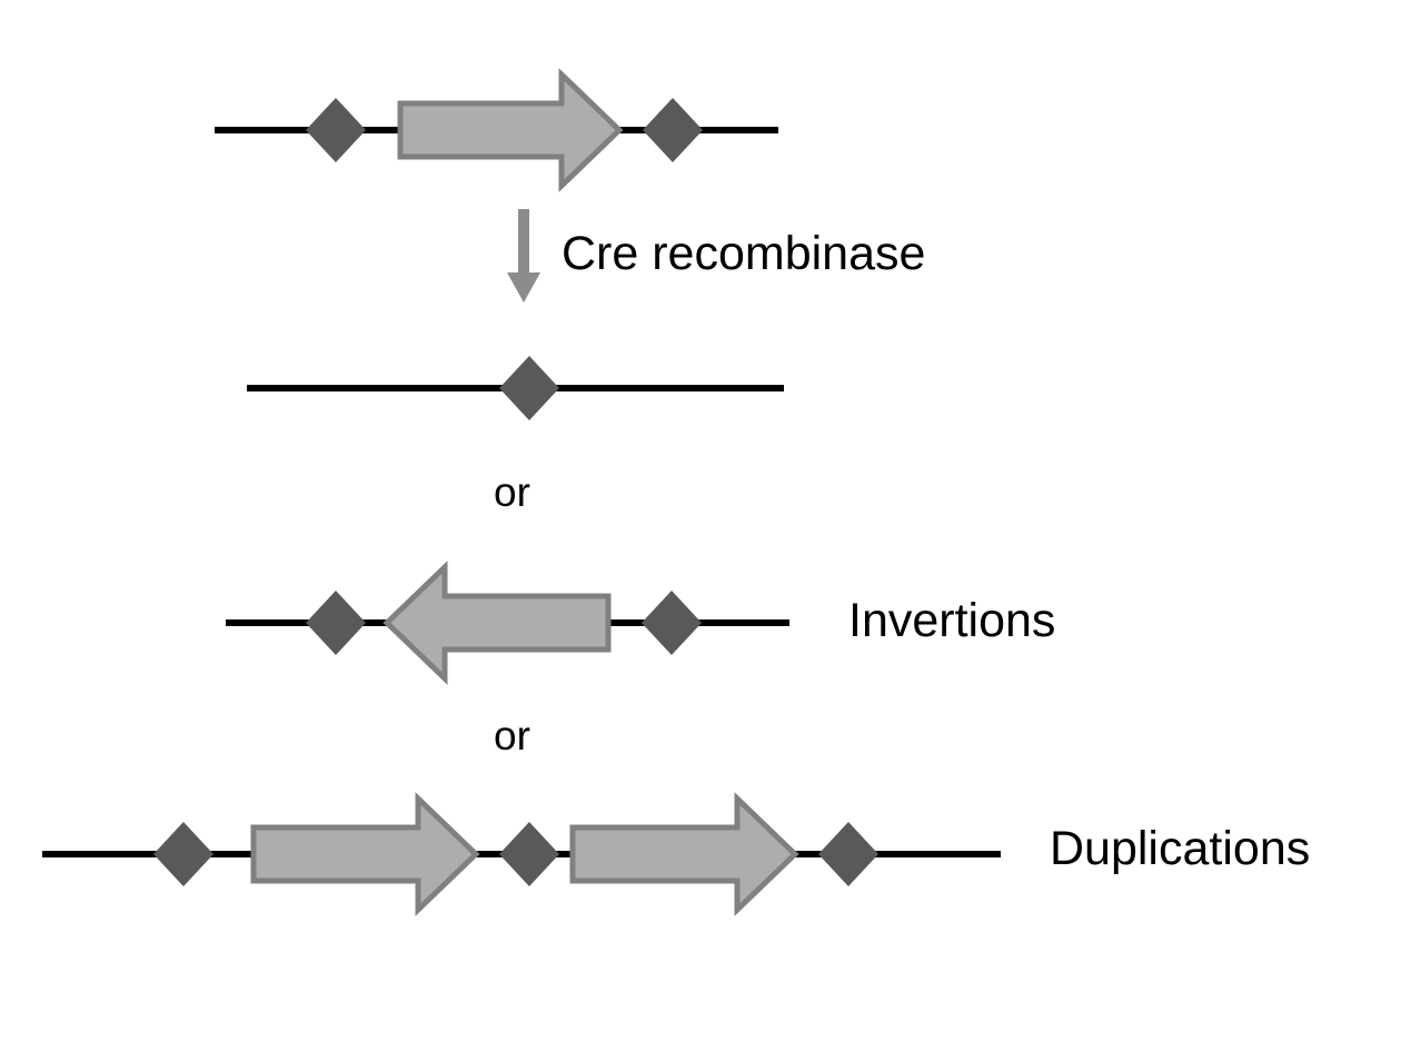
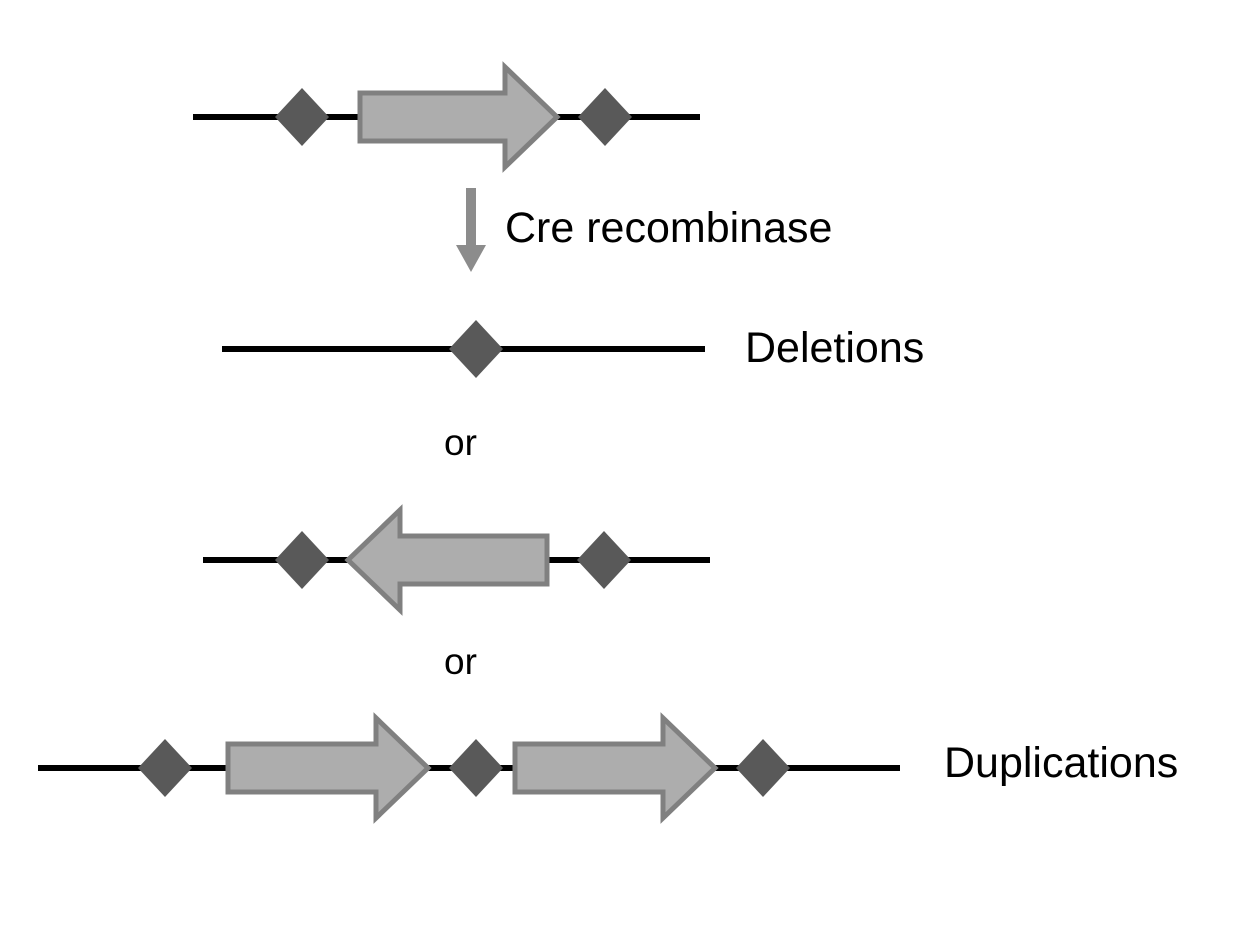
  Cre recombinase
+ Deletions
  or
- Invertions
  or
  Duplications
